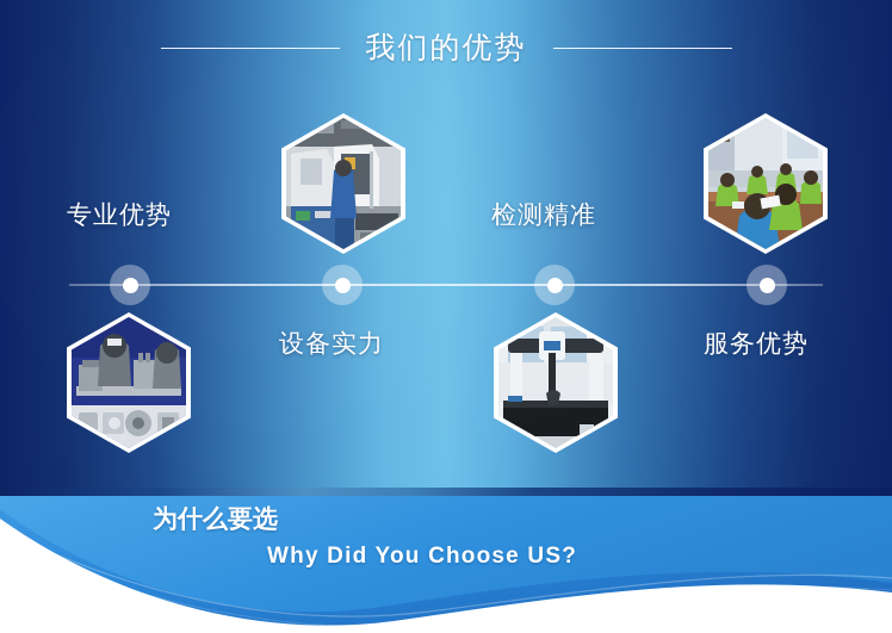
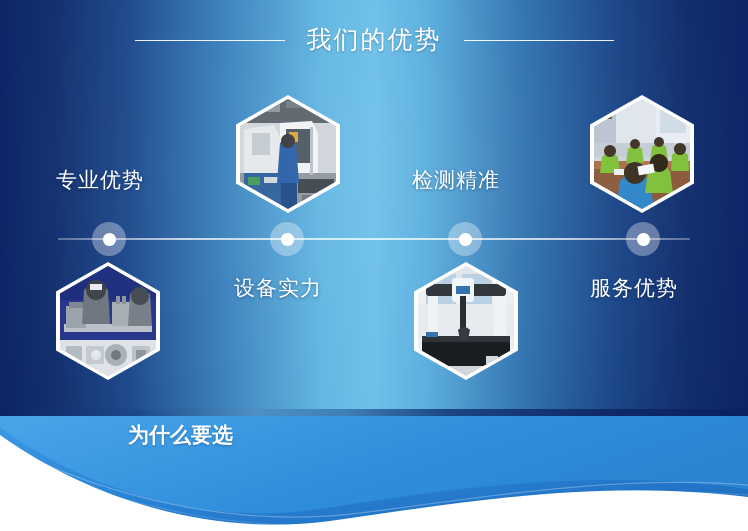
  为什么要选
- Why Did You Choose US?
